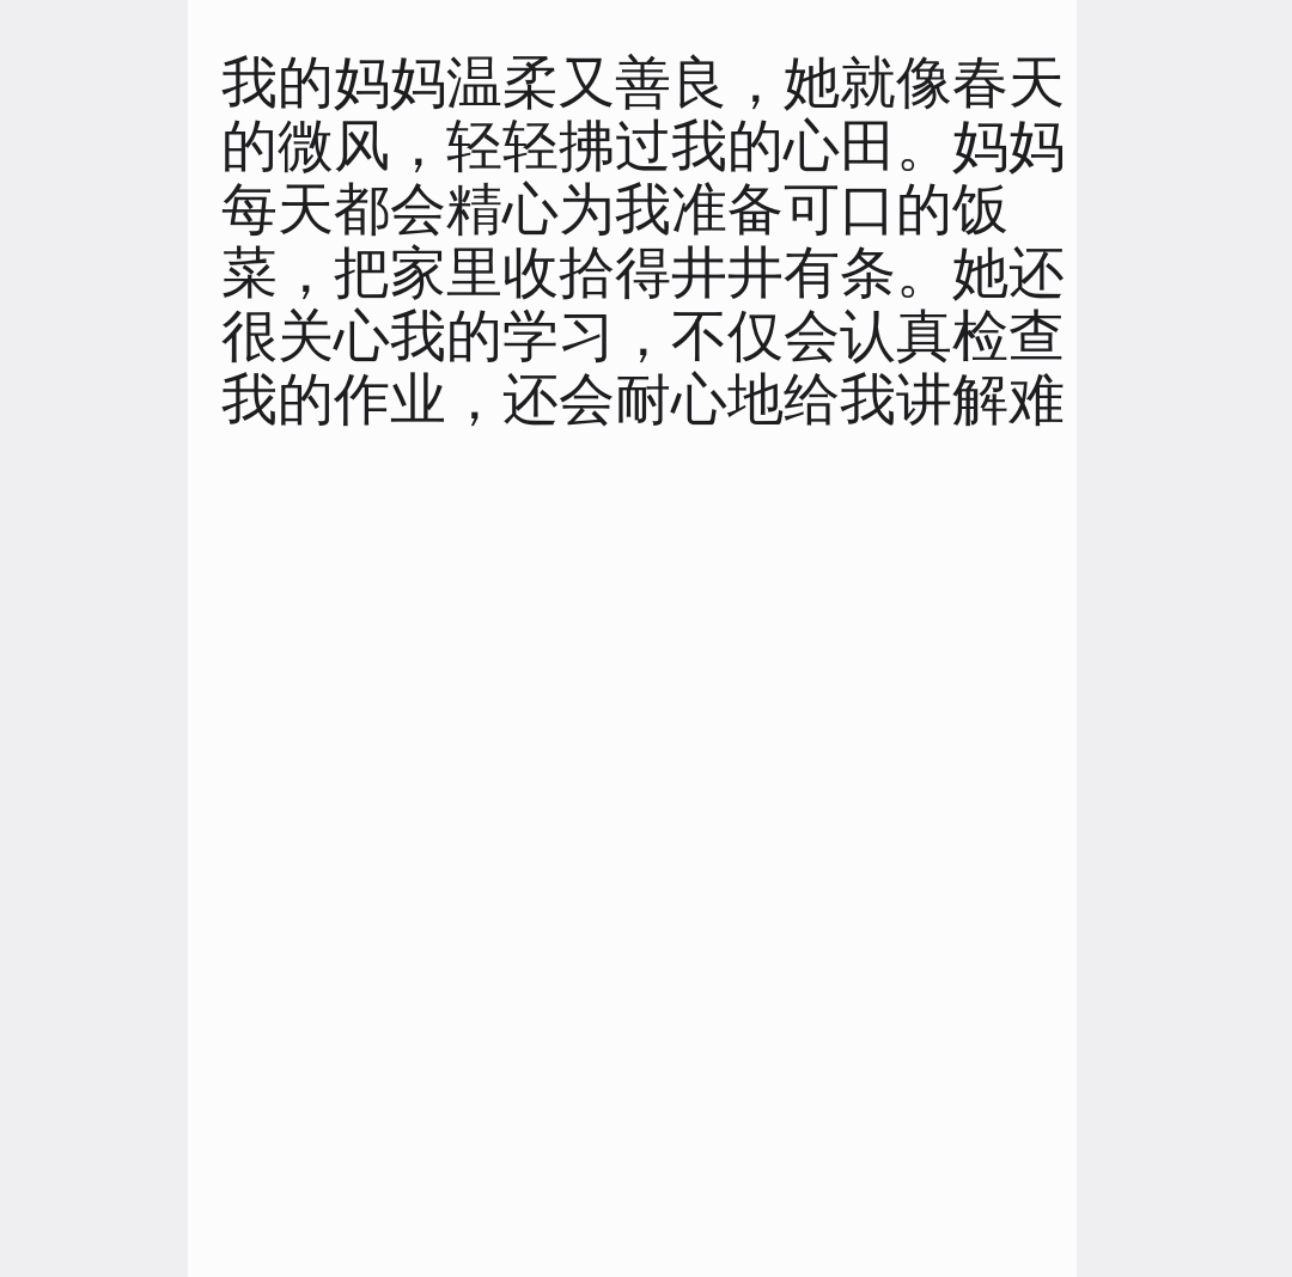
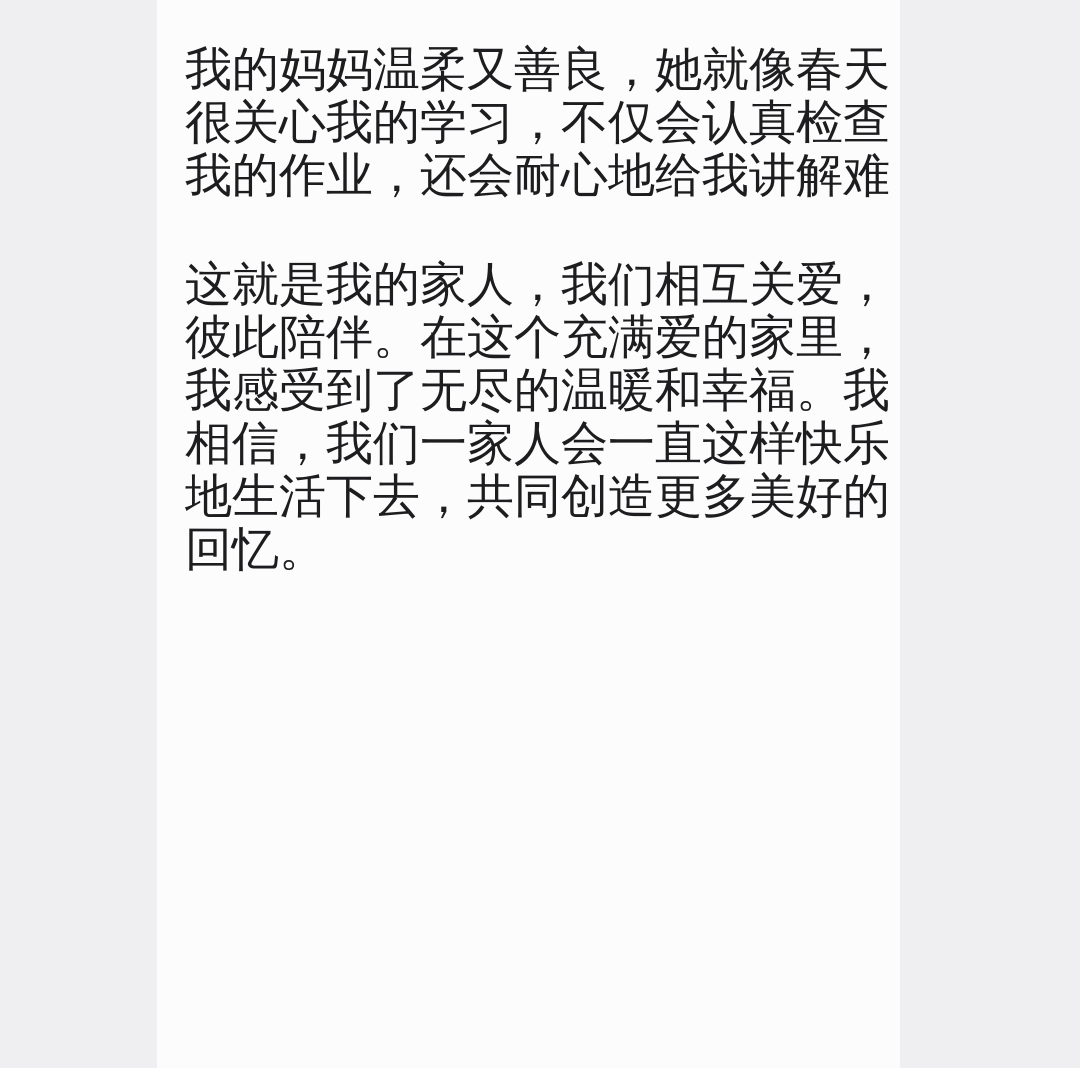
  我的妈妈温柔又善良，她就像春天
- 的微风，轻轻拂过我的心田。妈妈
- 每天都会精心为我准备可口的饭
- 菜，把家里收拾得井井有条。她还
  很关心我的学习，不仅会认真检查
  我的作业，还会耐心地给我讲解难
+ 这就是我的家人，我们相互关爱，
+ 彼此陪伴。在这个充满爱的家里，
+ 我感受到了无尽的温暖和幸福。我
+ 相信，我们一家人会一直这样快乐
+ 地生活下去，共同创造更多美好的
+ 回忆。
